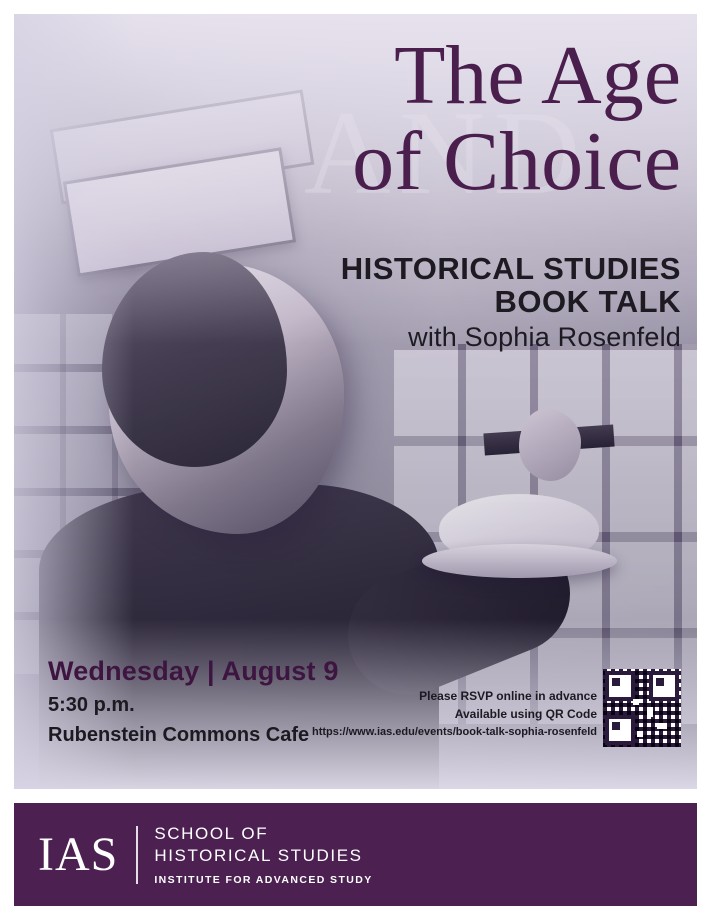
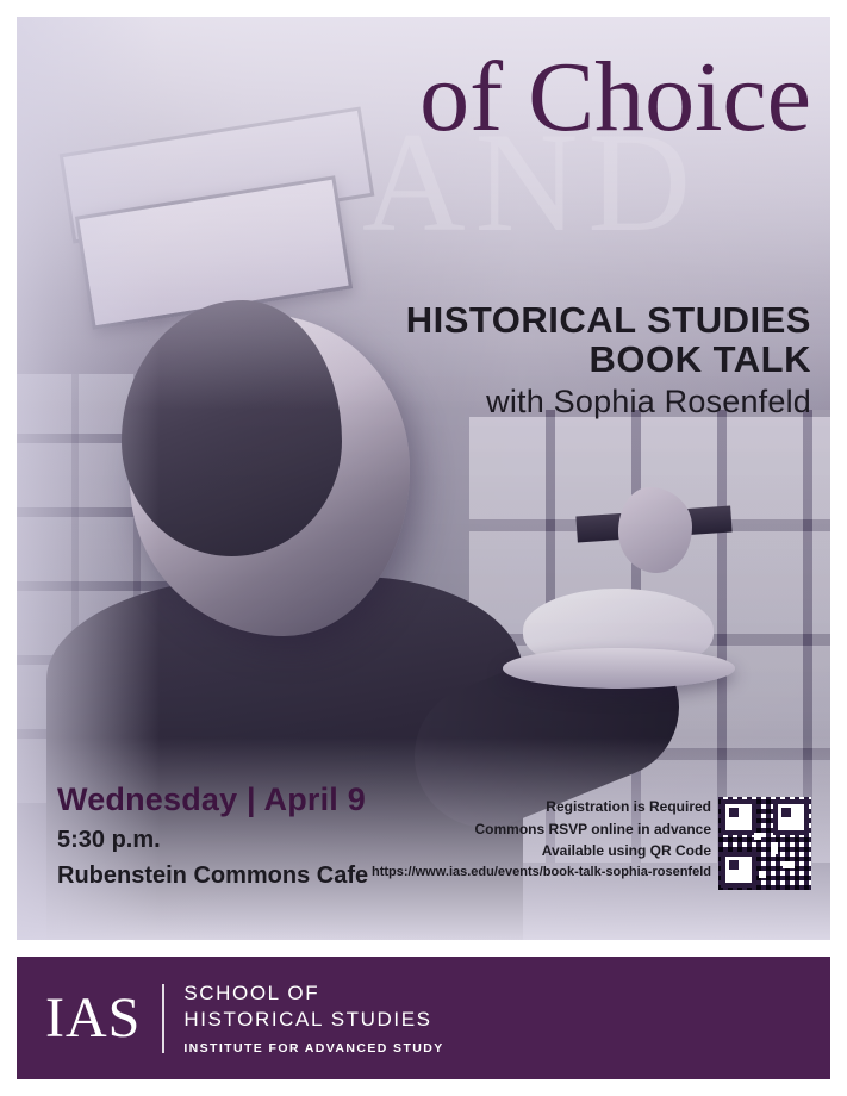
- The Age
  of Choice
  HISTORICAL STUDIES
  BOOK TALK
  with Sophia Rosenfeld
- Wednesday | August 9
+ Wednesday | April 9
  5:30 p.m.
  Rubenstein Commons Cafe
+ Registration is Required
- Please RSVP online in advance
+ Commons RSVP online in advance
  Available using QR Code
  https://www.ias.edu/events/book-talk-sophia-rosenfeld
  IAS
  SCHOOL OF
  HISTORICAL STUDIES
  INSTITUTE FOR ADVANCED STUDY
